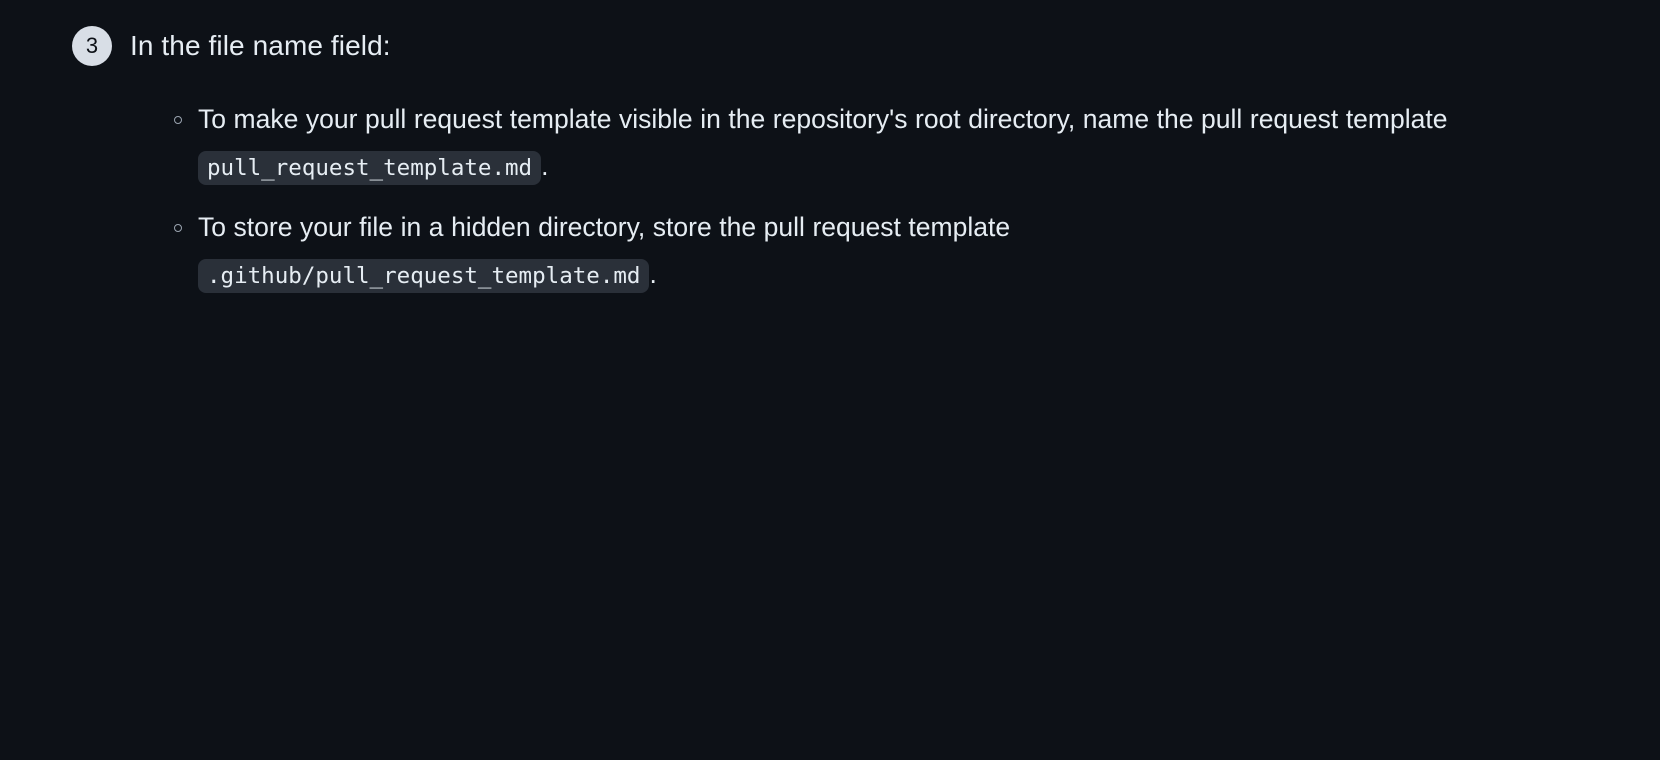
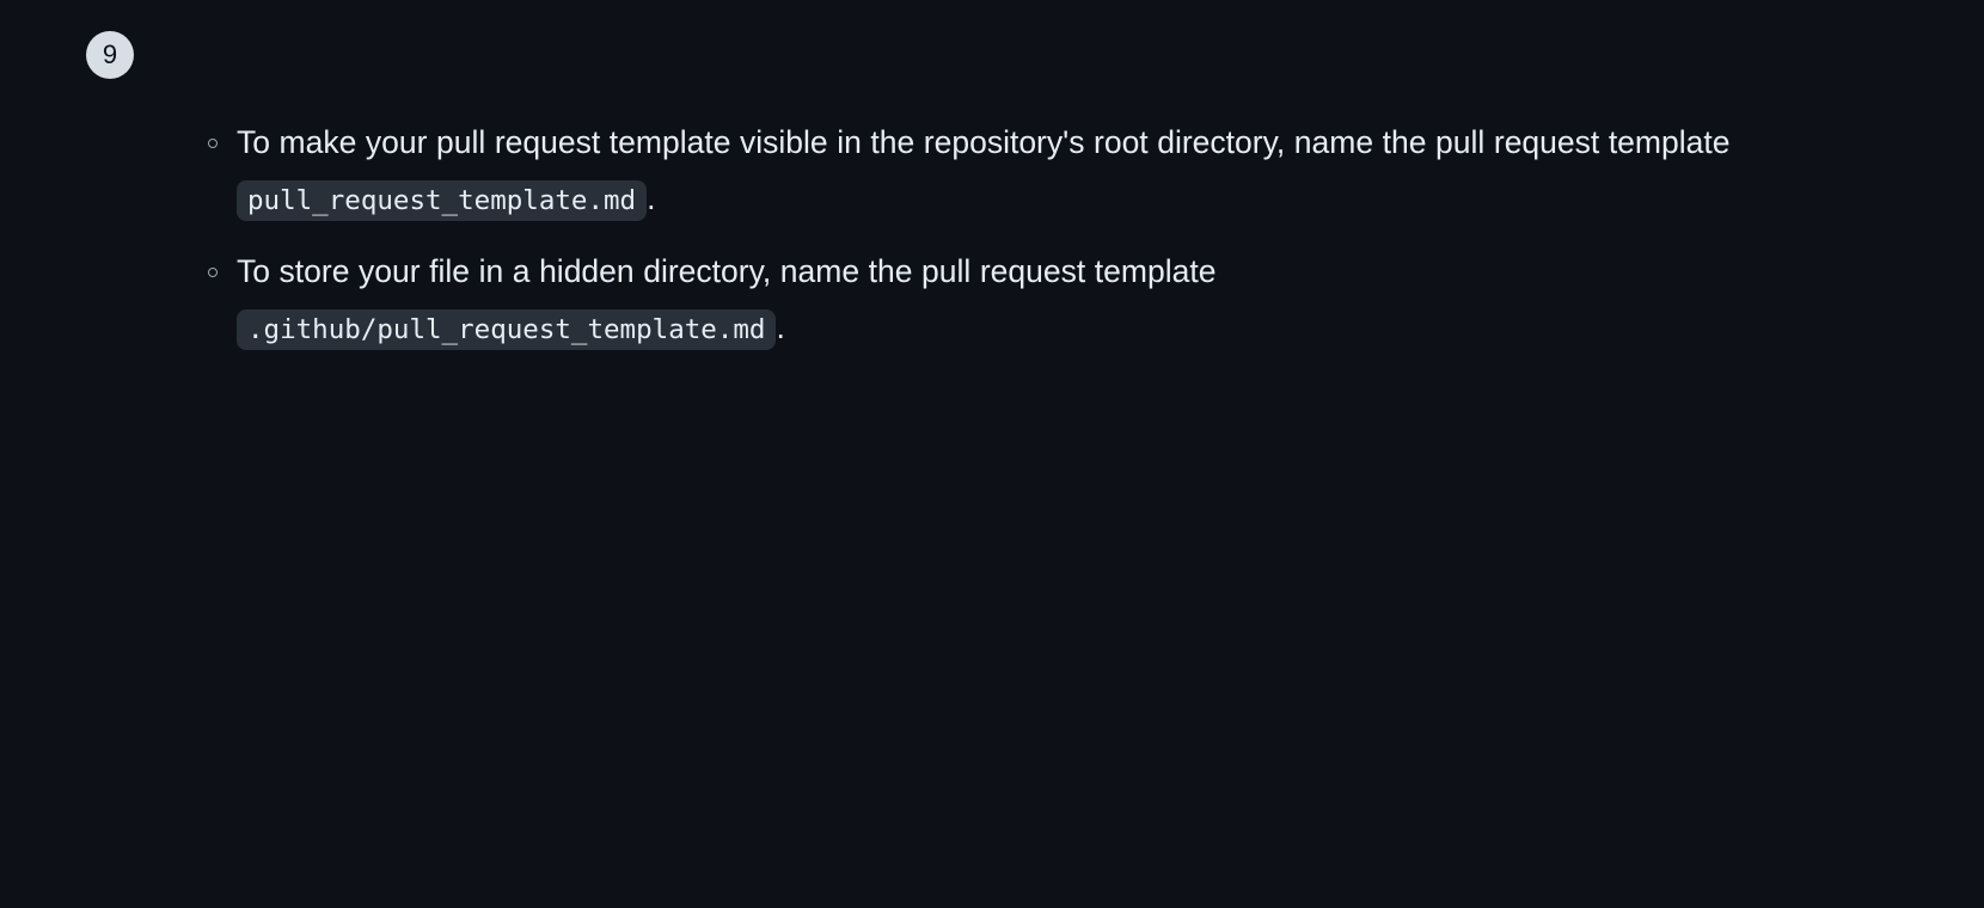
- 3
+ 9
- In the file name field:
  To make your pull request template visible in the repository's root directory, name the pull request template pull_request_template.md .
- To store your file in a hidden directory, store the pull request template .github/pull_request_template.md .
+ To store your file in a hidden directory, name the pull request template .github/pull_request_template.md .
